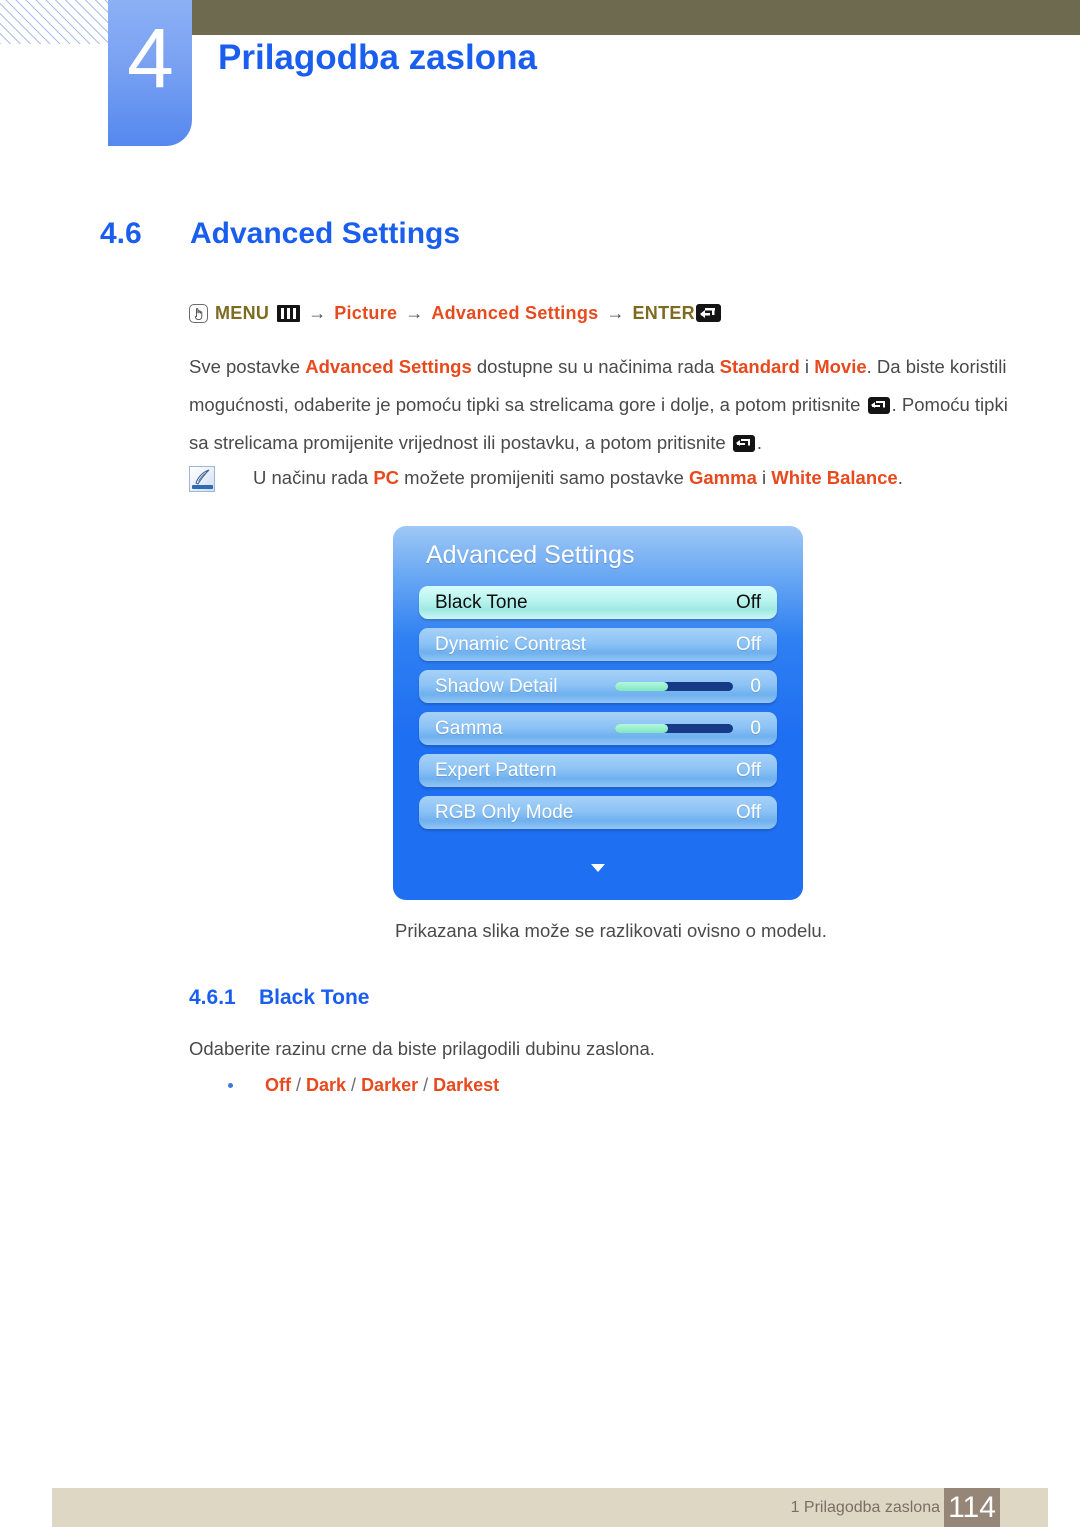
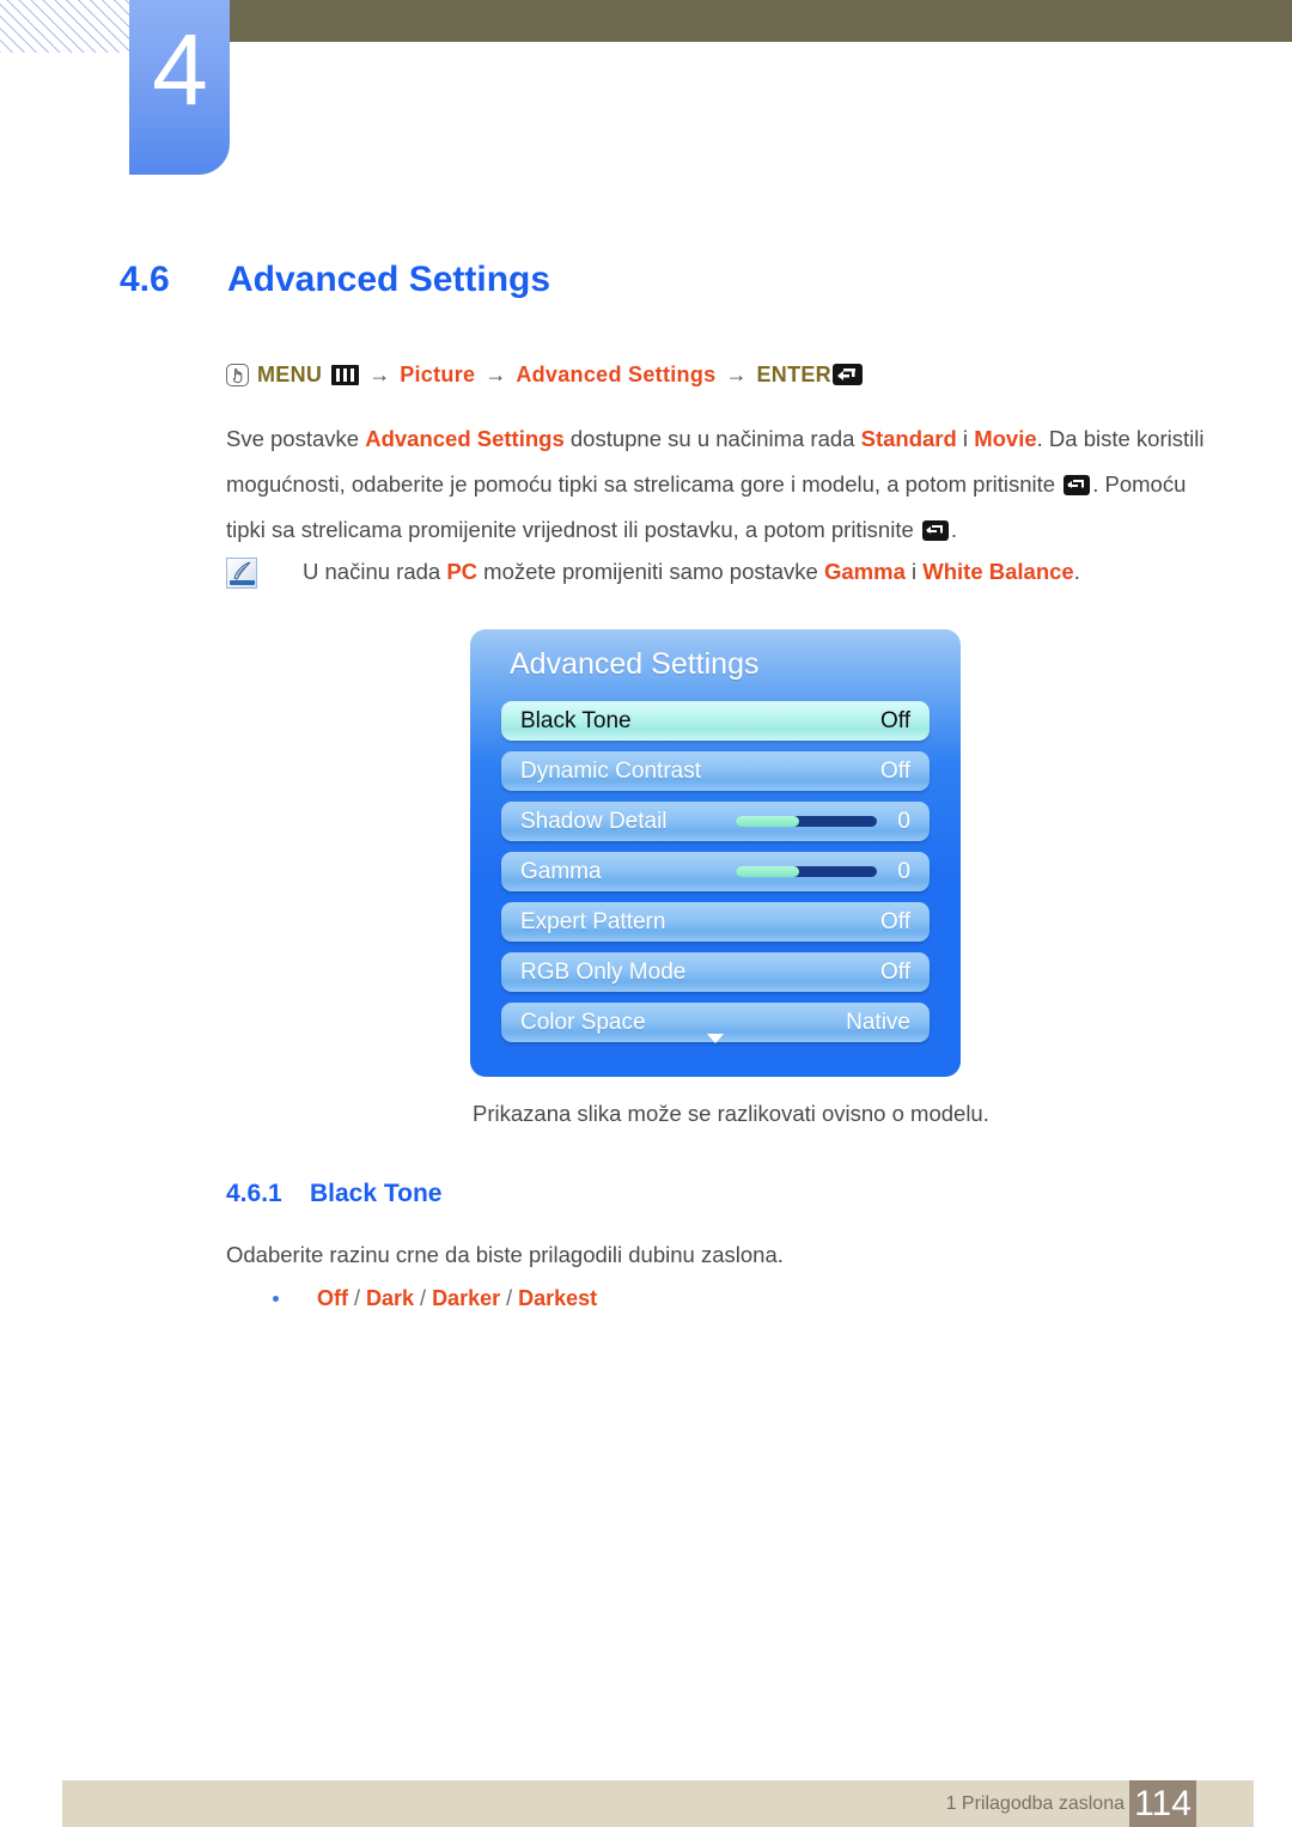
  4
- Prilagodba zaslona
  4.6 Advanced Settings
  MENU
  →
  Picture
  →
  Advanced Settings
  →
  ENTER
- Sve postavke Advanced Settings dostupne su u načinima rada Standard i Movie. Da biste koristili mogućnosti, odaberite je pomoću tipki sa strelicama gore i dolje, a potom pritisnite . Pomoću tipki sa strelicama promijenite vrijednost ili postavku, a potom pritisnite .
+ Sve postavke Advanced Settings dostupne su u načinima rada Standard i Movie. Da biste koristili mogućnosti, odaberite je pomoću tipki sa strelicama gore i modelu, a potom pritisnite . Pomoću tipki sa strelicama promijenite vrijednost ili postavku, a potom pritisnite .
  U načinu rada PC možete promijeniti samo postavke Gamma i White Balance.
  Advanced Settings
  Black Tone
  Off
  Dynamic Contrast
  Off
  Shadow Detail
  0
  Gamma
  0
  Expert Pattern
  Off
  RGB Only Mode
  Off
+ Color Space
+ Native
  Prikazana slika može se razlikovati ovisno o modelu.
  4.6.1 Black Tone
  Odaberite razinu crne da biste prilagodili dubinu zaslona.
  Off / Dark / Darker / Darkest
  1 Prilagodba zaslona
  114
